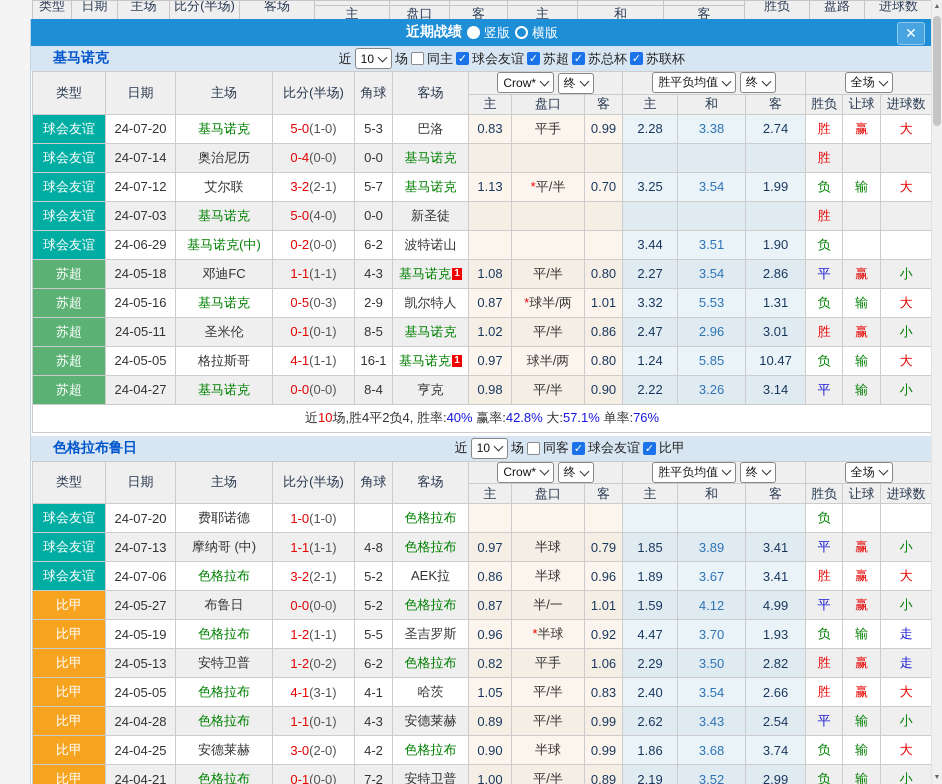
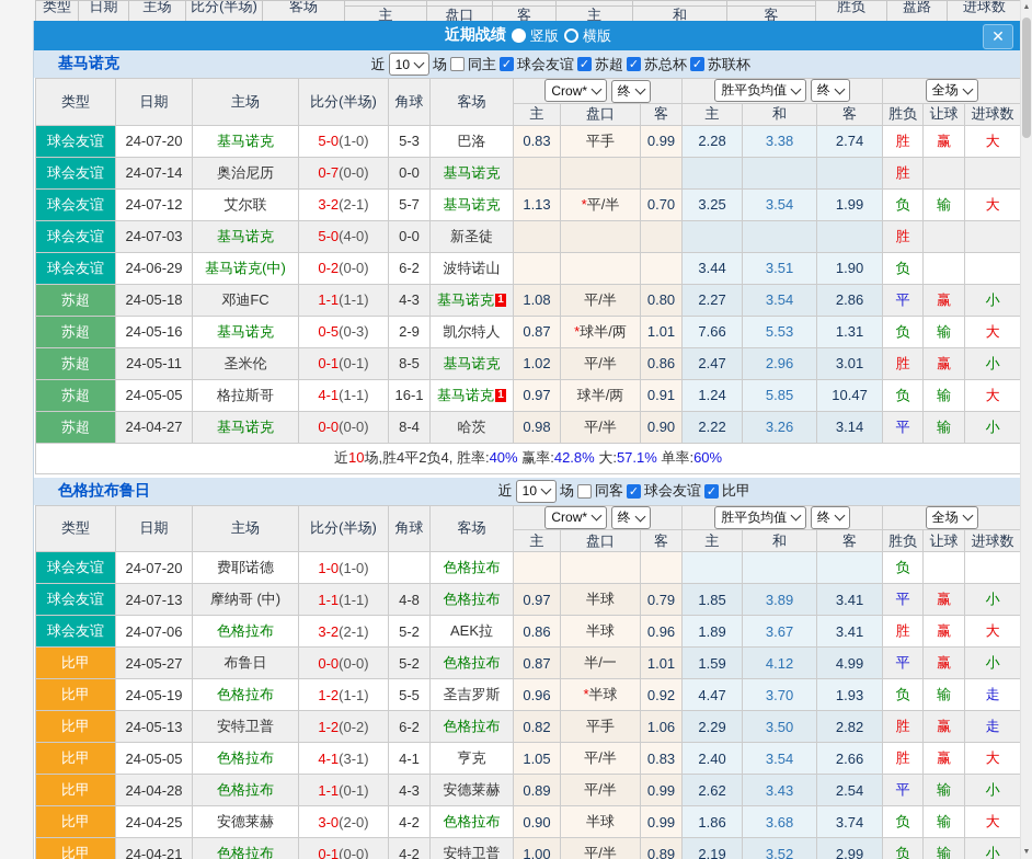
  类型	日期	主场	比分(半场)	客场							胜负	盘路	进球数
  主	盘口	客	主	和	客
  近期战绩
  竖版
  横版
  ✕
  基马诺克
  近
  10
  场
  同主
  ✓
  球会友谊
  ✓
  苏超
  ✓
  苏总杯
  ✓
  苏联杯
  类型	日期	主场	比分(半场)	角球	客场	Crow* 终	胜平负均值 终	全场
  主	盘口	客	主	和	客	胜负	让球	进球数
  球会友谊	24-07-20	基马诺克	5-0(1-0)	5-3	巴洛	0.83	平手	0.99	2.28	3.38	2.74	胜	赢	大
- 球会友谊	24-07-14	奥治尼历	0-4(0-0)	0-0	基马诺克							胜
+ 球会友谊	24-07-14	奥治尼历	0-7(0-0)	0-0	基马诺克							胜
  球会友谊	24-07-12	艾尔联	3-2(2-1)	5-7	基马诺克	1.13	*平/半	0.70	3.25	3.54	1.99	负	输	大
  球会友谊	24-07-03	基马诺克	5-0(4-0)	0-0	新圣徒							胜
  球会友谊	24-06-29	基马诺克(中)	0-2(0-0)	6-2	波特诺山				3.44	3.51	1.90	负
  苏超	24-05-18	邓迪FC	1-1(1-1)	4-3	基马诺克 1	1.08	平/半	0.80	2.27	3.54	2.86	平	赢	小
- 苏超	24-05-16	基马诺克	0-5(0-3)	2-9	凯尔特人	0.87	*球半/两	1.01	3.32	5.53	1.31	负	输	大
+ 苏超	24-05-16	基马诺克	0-5(0-3)	2-9	凯尔特人	0.87	*球半/两	1.01	7.66	5.53	1.31	负	输	大
  苏超	24-05-11	圣米伦	0-1(0-1)	8-5	基马诺克	1.02	平/半	0.86	2.47	2.96	3.01	胜	赢	小
- 苏超	24-05-05	格拉斯哥	4-1(1-1)	16-1	基马诺克 1	0.97	球半/两	0.80	1.24	5.85	10.47	负	输	大
+ 苏超	24-05-05	格拉斯哥	4-1(1-1)	16-1	基马诺克 1	0.97	球半/两	0.91	1.24	5.85	10.47	负	输	大
- 苏超	24-04-27	基马诺克	0-0(0-0)	8-4	亨克	0.98	平/半	0.90	2.22	3.26	3.14	平	输	小
+ 苏超	24-04-27	基马诺克	0-0(0-0)	8-4	哈茨	0.98	平/半	0.90	2.22	3.26	3.14	平	输	小
- 近10场,胜4平2负4, 胜率:40% 赢率:42.8% 大:57.1% 单率:76%
+ 近10场,胜4平2负4, 胜率:40% 赢率:42.8% 大:57.1% 单率:60%
  色格拉布鲁日
  近
  10
  场
  同客
  ✓
  球会友谊
  ✓
  比甲
  类型	日期	主场	比分(半场)	角球	客场	Crow* 终	胜平负均值 终	全场
  主	盘口	客	主	和	客	胜负	让球	进球数
  球会友谊	24-07-20	费耶诺德	1-0(1-0)		色格拉布							负
  球会友谊	24-07-13	摩纳哥 (中)	1-1(1-1)	4-8	色格拉布	0.97	半球	0.79	1.85	3.89	3.41	平	赢	小
  球会友谊	24-07-06	色格拉布	3-2(2-1)	5-2	AEK拉	0.86	半球	0.96	1.89	3.67	3.41	胜	赢	大
  比甲	24-05-27	布鲁日	0-0(0-0)	5-2	色格拉布	0.87	半/一	1.01	1.59	4.12	4.99	平	赢	小
  比甲	24-05-19	色格拉布	1-2(1-1)	5-5	圣吉罗斯	0.96	*半球	0.92	4.47	3.70	1.93	负	输	走
  比甲	24-05-13	安特卫普	1-2(0-2)	6-2	色格拉布	0.82	平手	1.06	2.29	3.50	2.82	胜	赢	走
- 比甲	24-05-05	色格拉布	4-1(3-1)	4-1	哈茨	1.05	平/半	0.83	2.40	3.54	2.66	胜	赢	大
+ 比甲	24-05-05	色格拉布	4-1(3-1)	4-1	亨克	1.05	平/半	0.83	2.40	3.54	2.66	胜	赢	大
  比甲	24-04-28	色格拉布	1-1(0-1)	4-3	安德莱赫	0.89	平/半	0.99	2.62	3.43	2.54	平	输	小
  比甲	24-04-25	安德莱赫	3-0(2-0)	4-2	色格拉布	0.90	半球	0.99	1.86	3.68	3.74	负	输	大
- 比甲	24-04-21	色格拉布	0-1(0-0)	7-2	安特卫普	1.00	平/半	0.89	2.19	3.52	2.99	负	输	小
+ 比甲	24-04-21	色格拉布	0-1(0-0)	4-2	安特卫普	1.00	平/半	0.89	2.19	3.52	2.99	负	输	小
